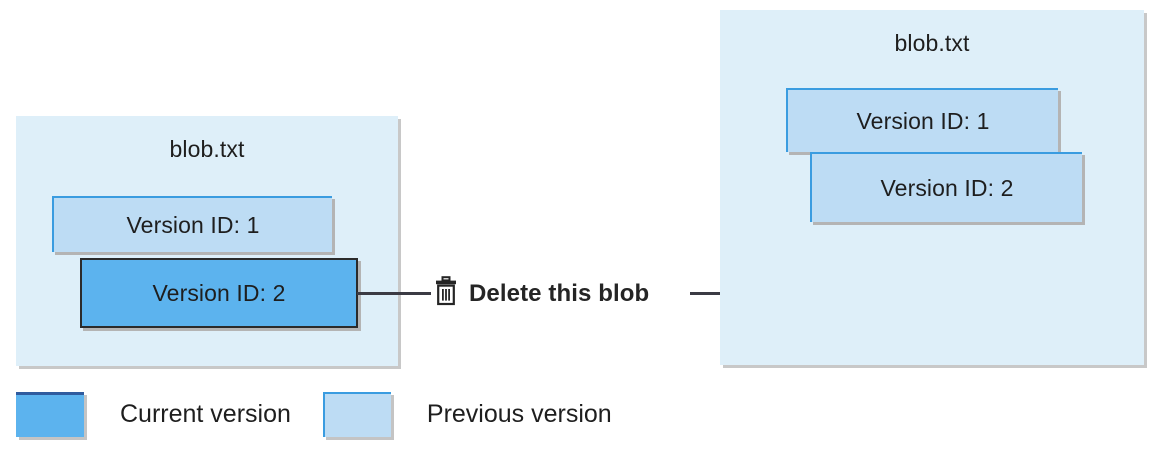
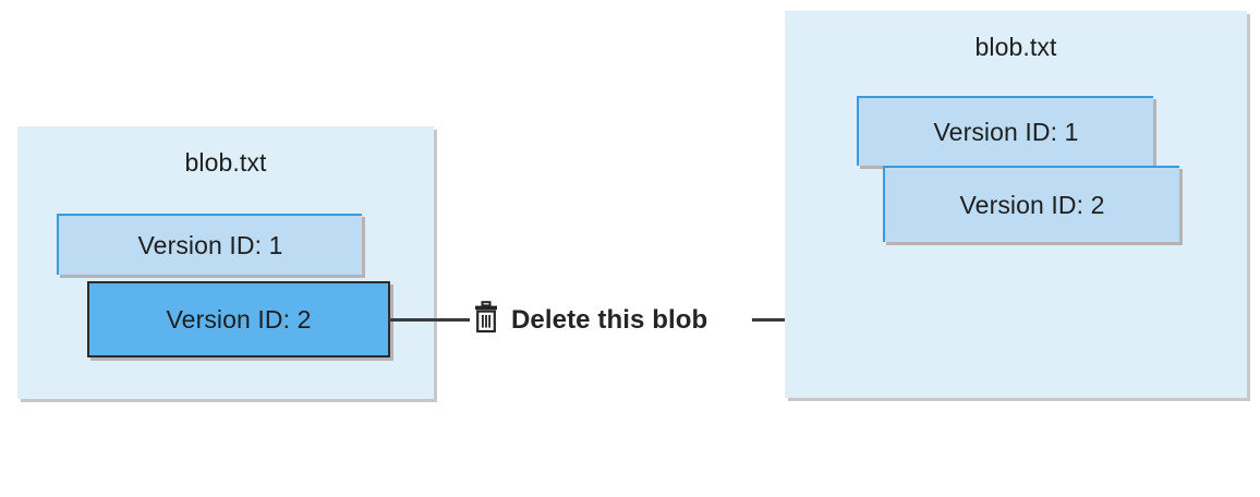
  blob.txt
  Version ID: 1
  Version ID: 2
  Delete this blob
  blob.txt
  Version ID: 1
  Version ID: 2
- Current version
- Previous version
